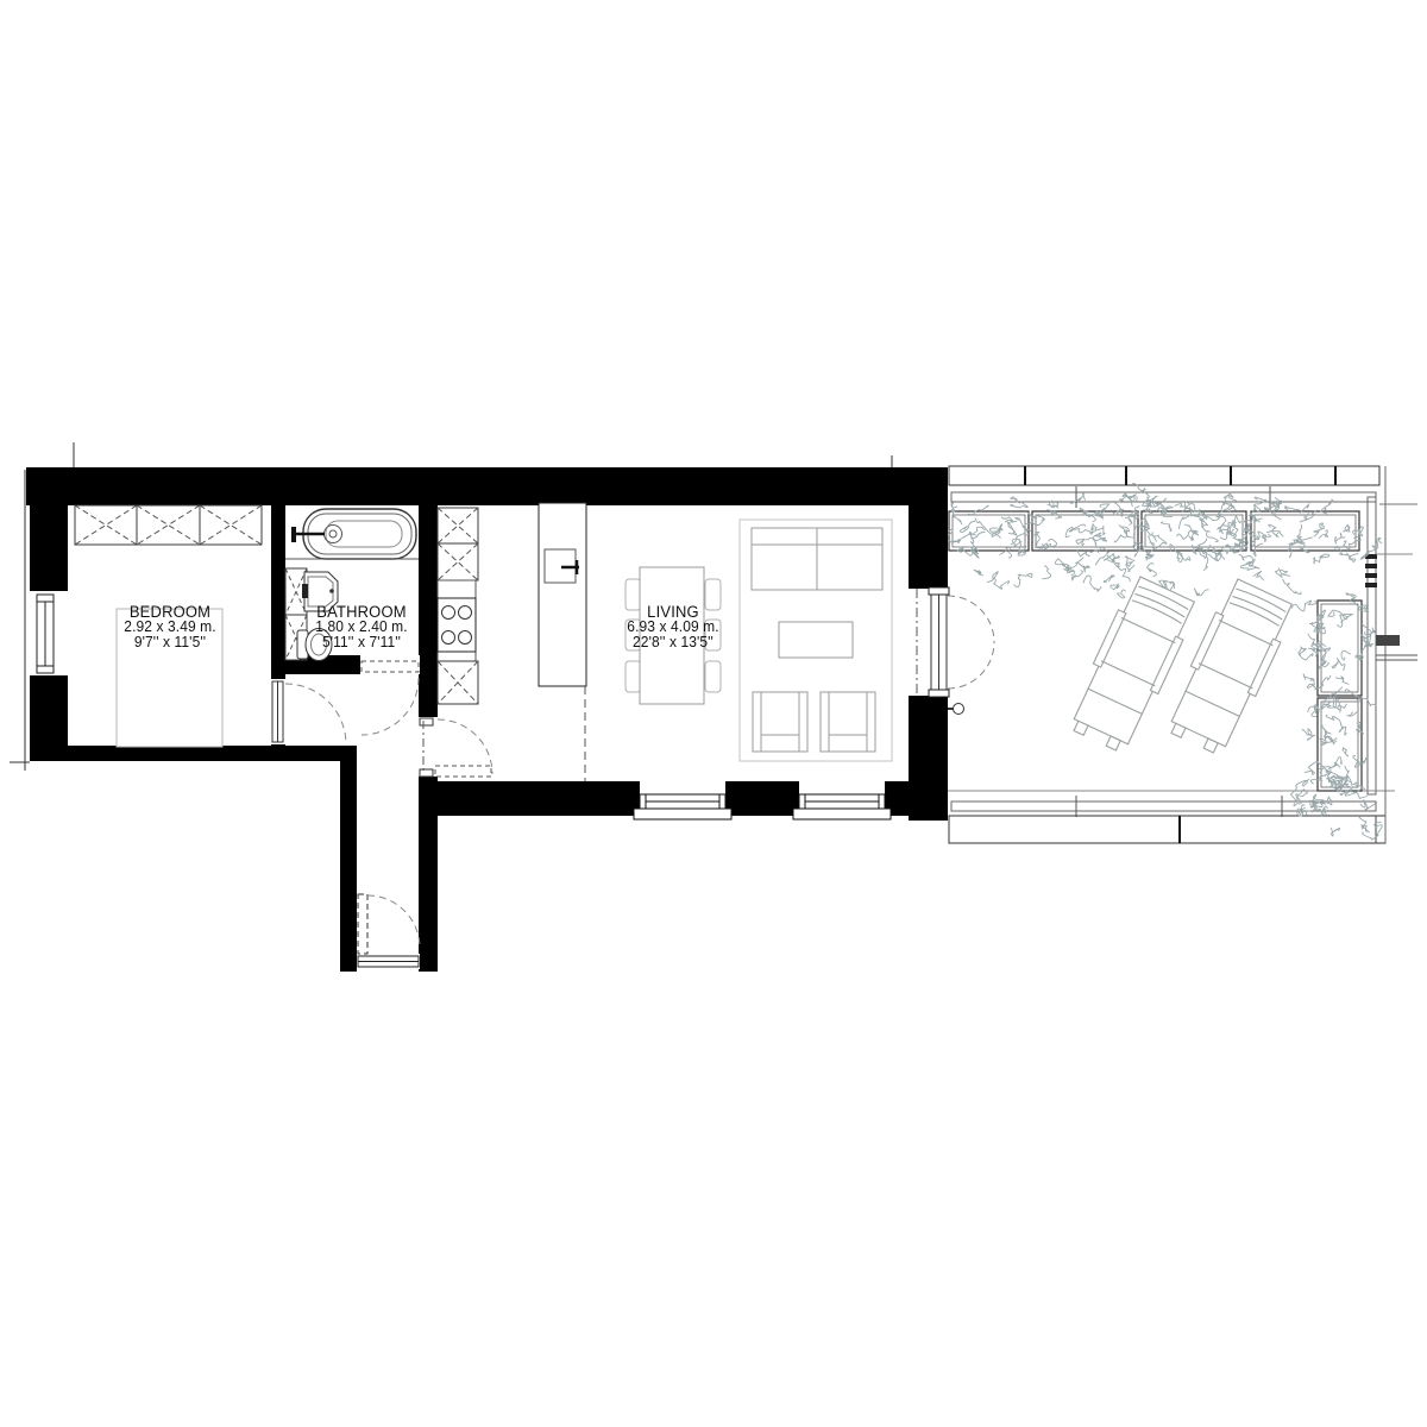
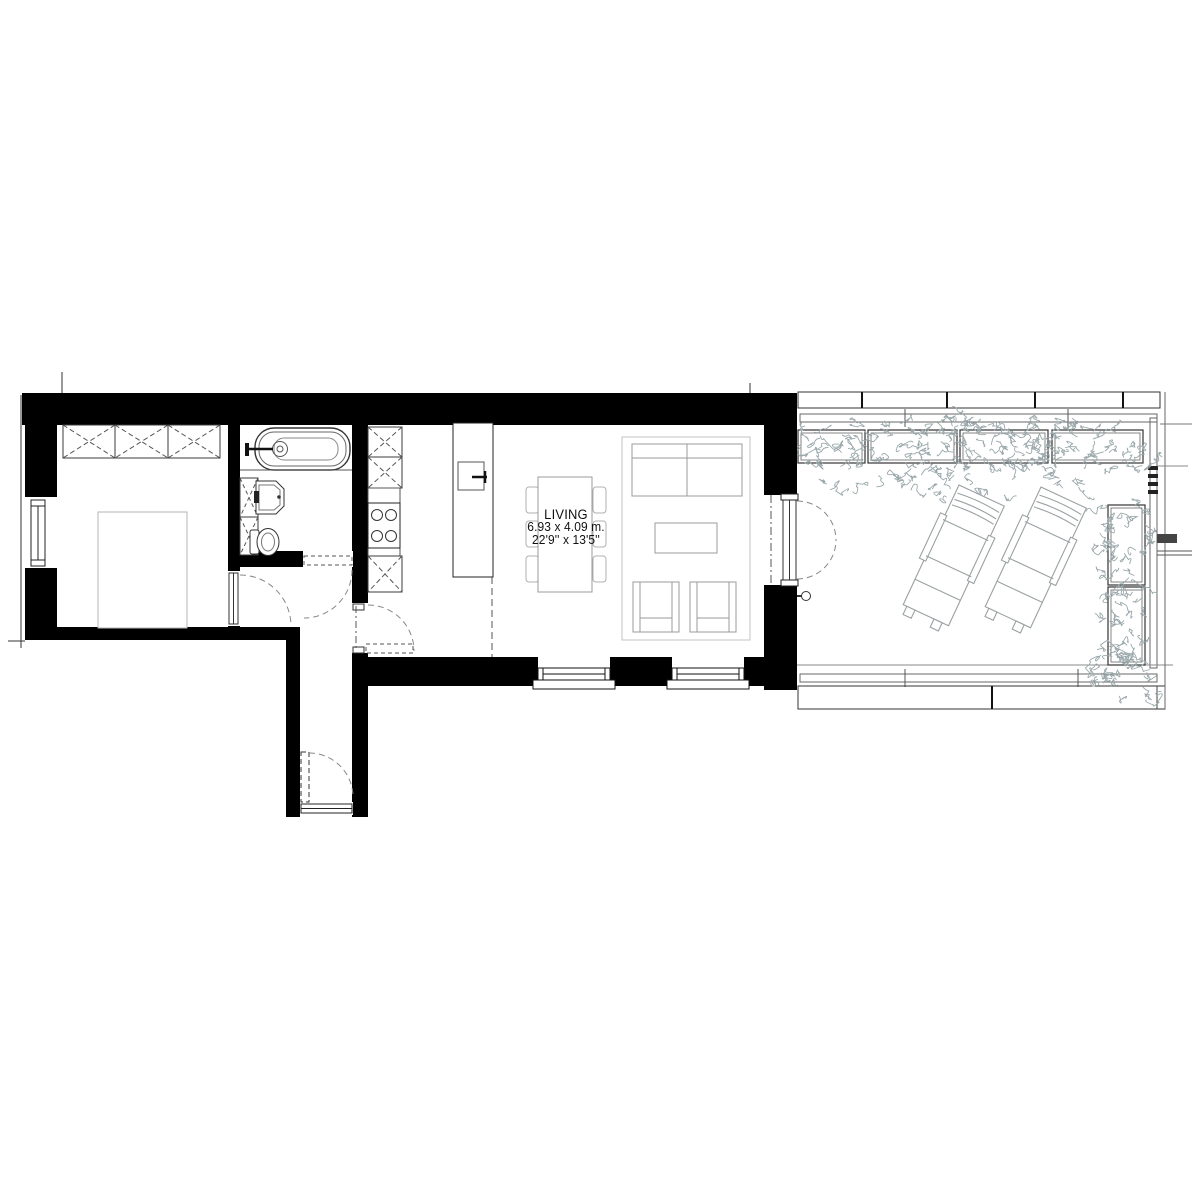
- BEDROOM
- 2.92 x 3.49 m.
- 9'7'' x 11'5''
- BATHROOM
- 1.80 x 2.40 m.
- 5'11'' x 7'11''
  LIVING
  6.93 x 4.09 m.
- 22'8'' x 13'5''
+ 22'9'' x 13'5''
